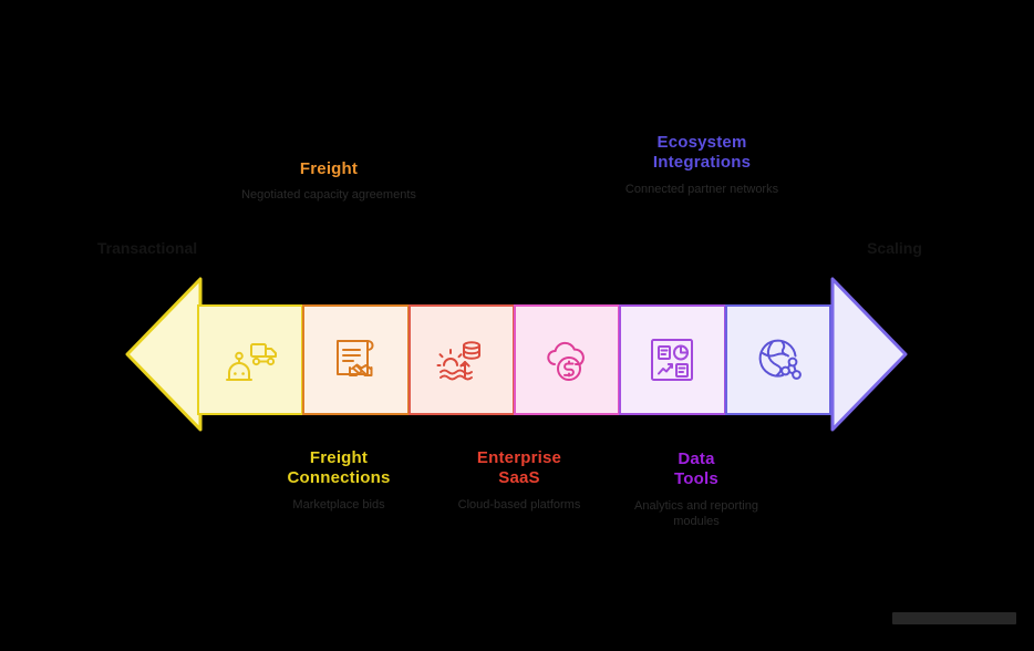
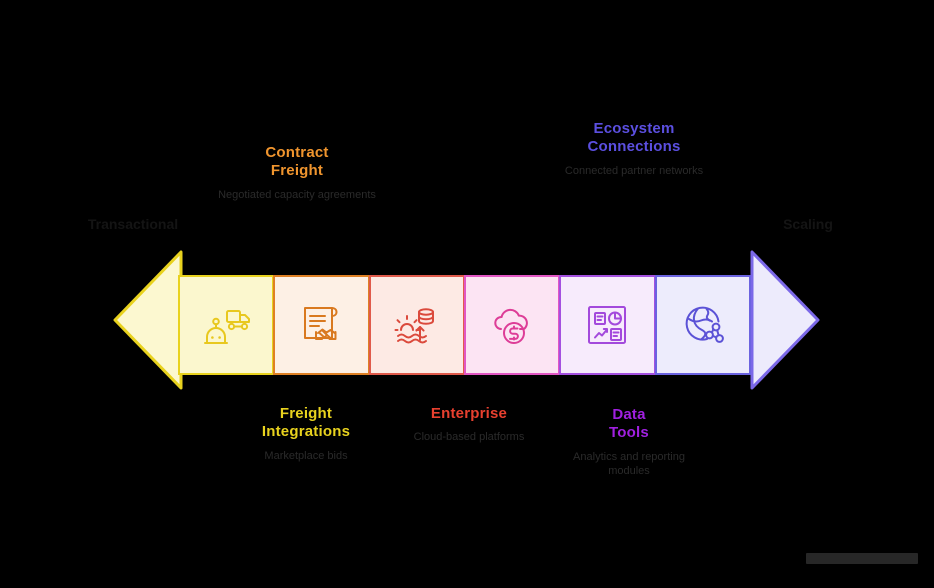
+ Contract
  Freight
  Negotiated capacity agreements
  Ecosystem
- Integrations
+ Connections
  Connected partner networks
  Freight
- Connections
+ Integrations
  Marketplace bids
  Enterprise
- SaaS
  Cloud-based platforms
  Data
  Tools
  Analytics and reporting modules
